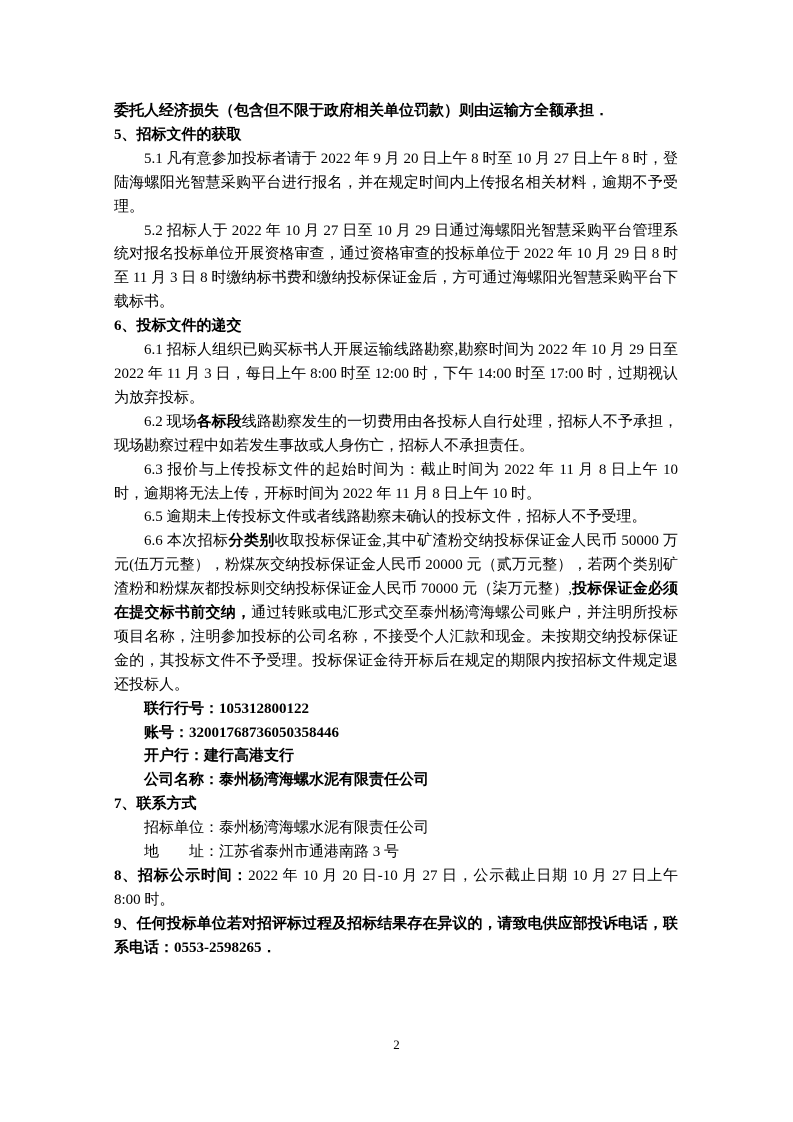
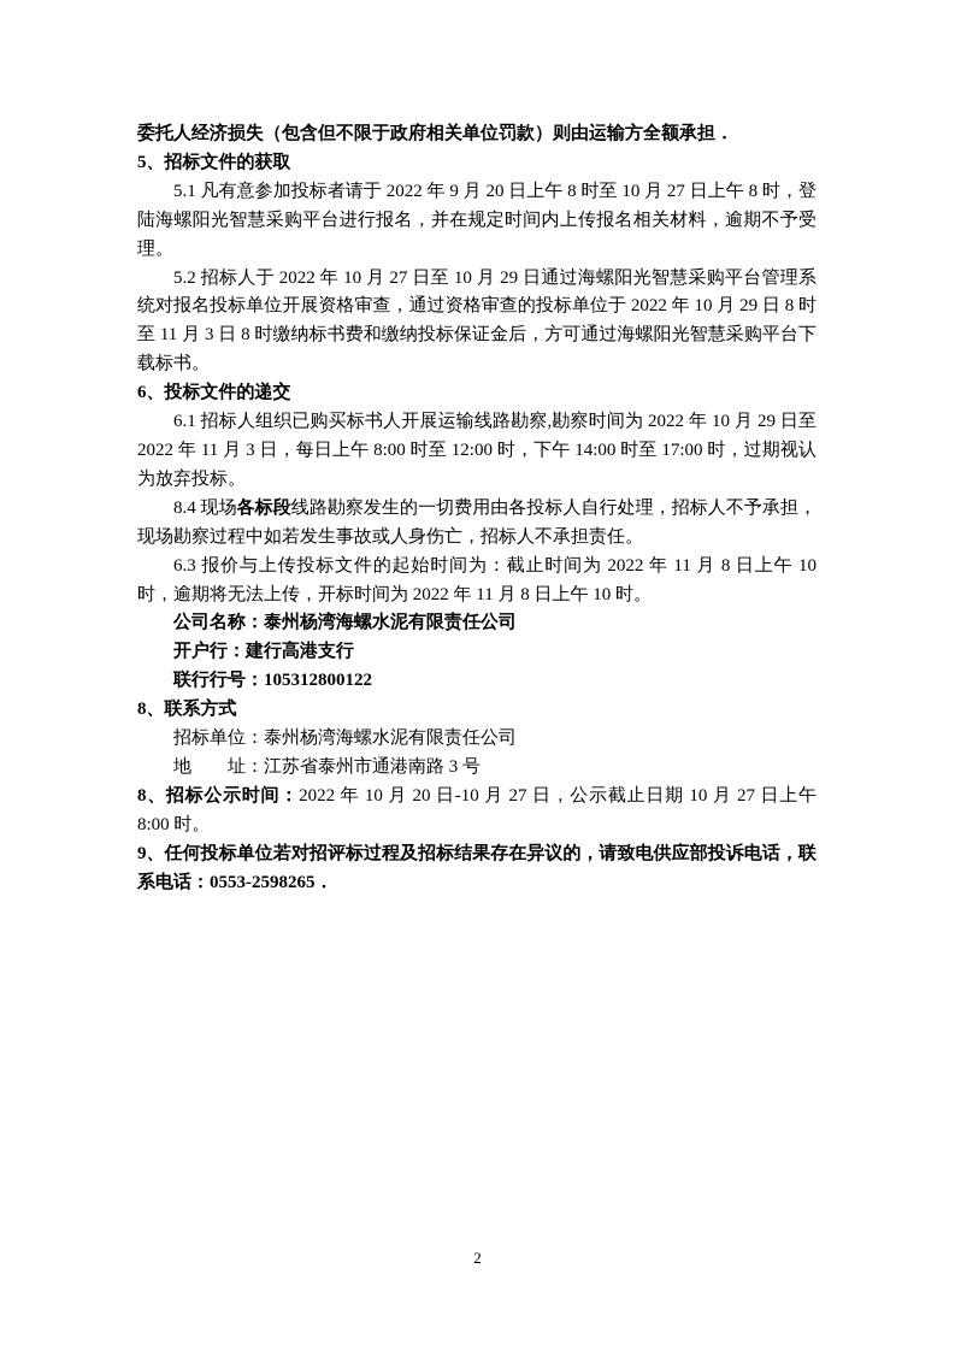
  委托人经济损失（包含但不限于政府相关单位罚款）则由运输方全额承担．
  5、招标文件的获取
  5.1 凡有意参加投标者请于 2022 年 9 月 20 日上午 8 时至 10 月 27 日上午 8 时，登陆海螺阳光智慧采购平台进行报名，并在规定时间内上传报名相关材料，逾期不予受理。
  5.2 招标人于 2022 年 10 月 27 日至 10 月 29 日通过海螺阳光智慧采购平台管理系统对报名投标单位开展资格审查，通过资格审查的投标单位于 2022 年 10 月 29 日 8 时至 11 月 3 日 8 时缴纳标书费和缴纳投标保证金后，方可通过海螺阳光智慧采购平台下载标书。
  6、投标文件的递交
  6.1 招标人组织已购买标书人开展运输线路勘察,勘察时间为 2022 年 10 月 29 日至 2022 年 11 月 3 日，每日上午 8:00 时至 12:00 时，下午 14:00 时至 17:00 时，过期视认为放弃投标。
- 6.2 现场各标段线路勘察发生的一切费用由各投标人自行处理，招标人不予承担，现场勘察过程中如若发生事故或人身伤亡，招标人不承担责任。
+ 8.4 现场各标段线路勘察发生的一切费用由各投标人自行处理，招标人不予承担，现场勘察过程中如若发生事故或人身伤亡，招标人不承担责任。
  6.3 报价与上传投标文件的起始时间为：截止时间为 2022 年 11 月 8 日上午 10 时，逾期将无法上传，开标时间为 2022 年 11 月 8 日上午 10 时。
- 6.5 逾期未上传投标文件或者线路勘察未确认的投标文件，招标人不予受理。
- 6.6 本次招标分类别收取投标保证金,其中矿渣粉交纳投标保证金人民币 50000 万元(伍万元整），粉煤灰交纳投标保证金人民币 20000 元（贰万元整），若两个类别矿渣粉和粉煤灰都投标则交纳投标保证金人民币 70000 元（柒万元整）,投标保证金必须在提交标书前交纳，通过转账或电汇形式交至泰州杨湾海螺公司账户，并注明所投标项目名称，注明参加投标的公司名称，不接受个人汇款和现金。未按期交纳投标保证金的，其投标文件不予受理。投标保证金待开标后在规定的期限内按招标文件规定退还投标人。
- 联行行号：105312800122
+ 公司名称：泰州杨湾海螺水泥有限责任公司
- 账号：32001768736050358446
  开户行：建行高港支行
- 公司名称：泰州杨湾海螺水泥有限责任公司
+ 联行行号：105312800122
- 7、联系方式
+ 8、联系方式
  招标单位：泰州杨湾海螺水泥有限责任公司
  地 址：江苏省泰州市通港南路 3 号
  8、招标公示时间：2022 年 10 月 20 日-10 月 27 日，公示截止日期 10 月 27 日上午 8:00 时。
  9、任何投标单位若对招评标过程及招标结果存在异议的，请致电供应部投诉电话，联系电话：0553-2598265．
  2
